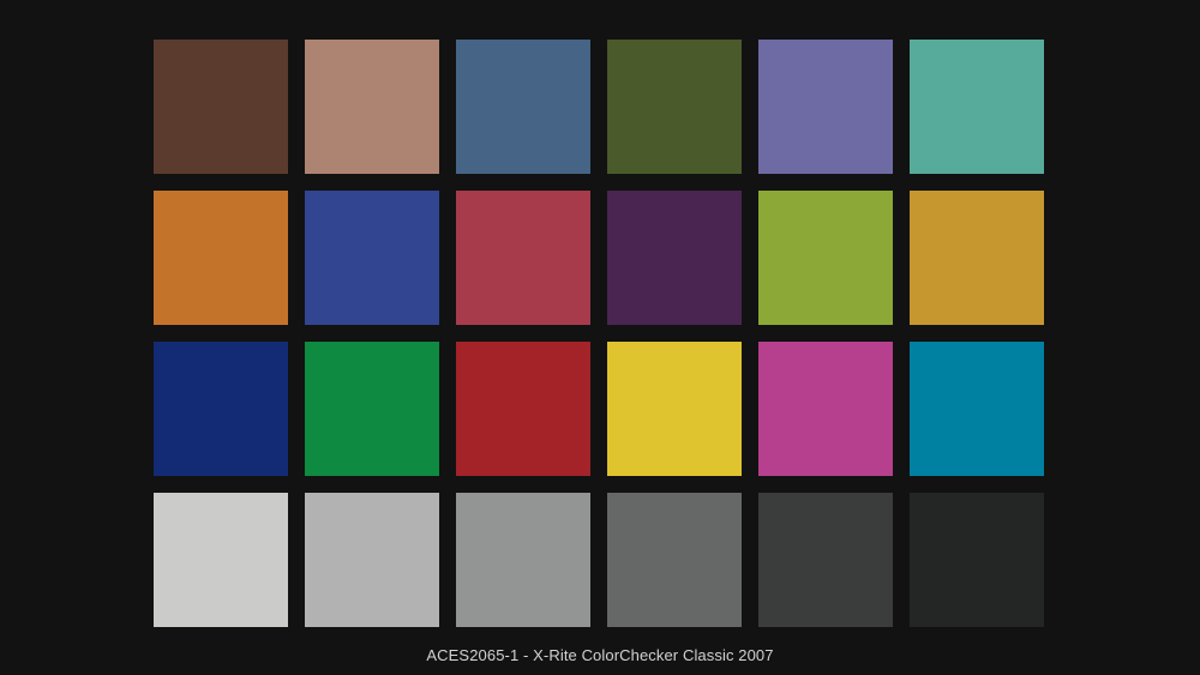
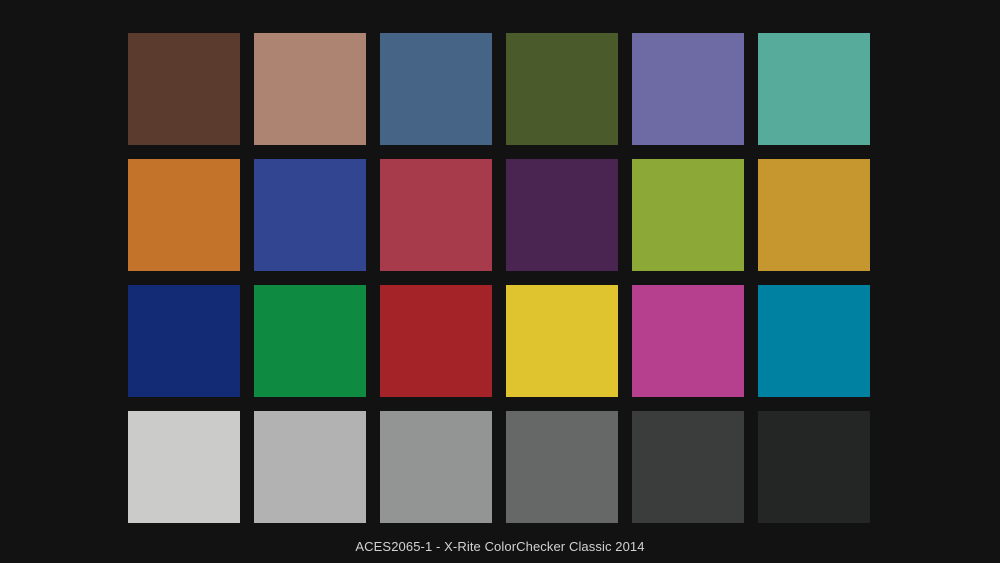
- ACES2065-1 - X-Rite ColorChecker Classic 2007
+ ACES2065-1 - X-Rite ColorChecker Classic 2014
